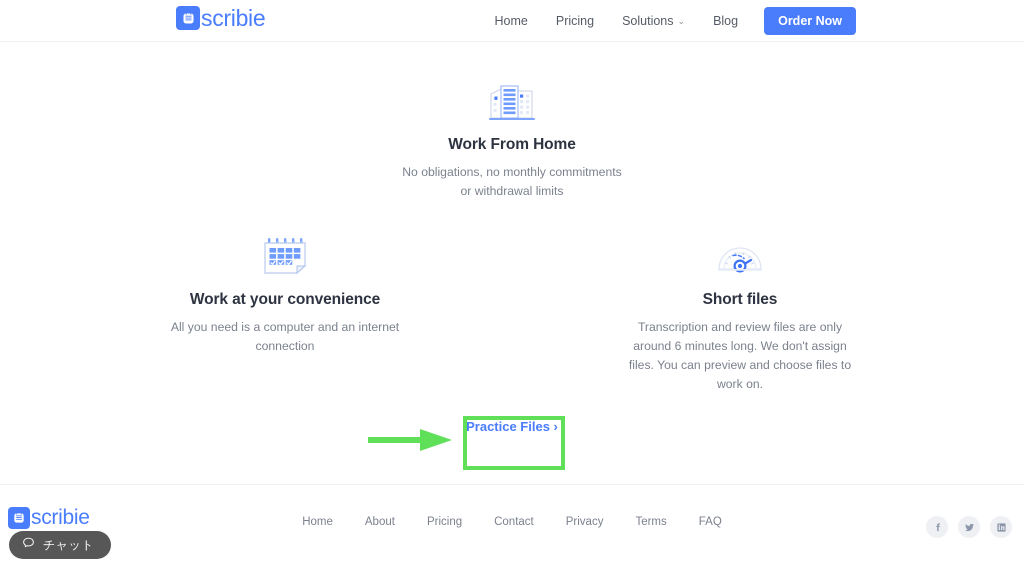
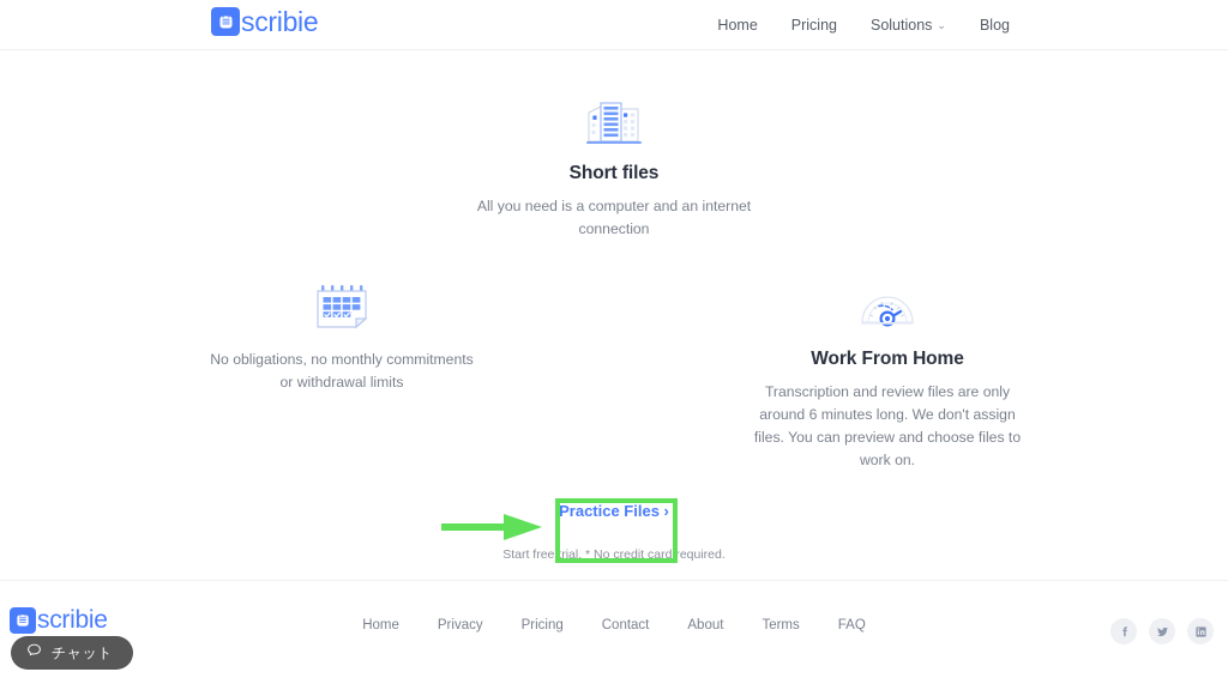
  scribie
  Home
  Pricing
  Solutions ⌄
  Blog
- Order Now
- Work From Home
+ Short files
- No obligations, no monthly commitments or withdrawal limits
+ All you need is a computer and an internet connection
- Work at your convenience
- All you need is a computer and an internet connection
+ No obligations, no monthly commitments or withdrawal limits
- Short files
+ Work From Home
  Transcription and review files are only around 6 minutes long. We don't assign files. You can preview and choose files to work on.
  Practice Files ›
+ Start free trial. * No credit card required.
  scribie
  Home
- About
+ Privacy
  Pricing
  Contact
- Privacy
+ About
  Terms
  FAQ
  チャット
